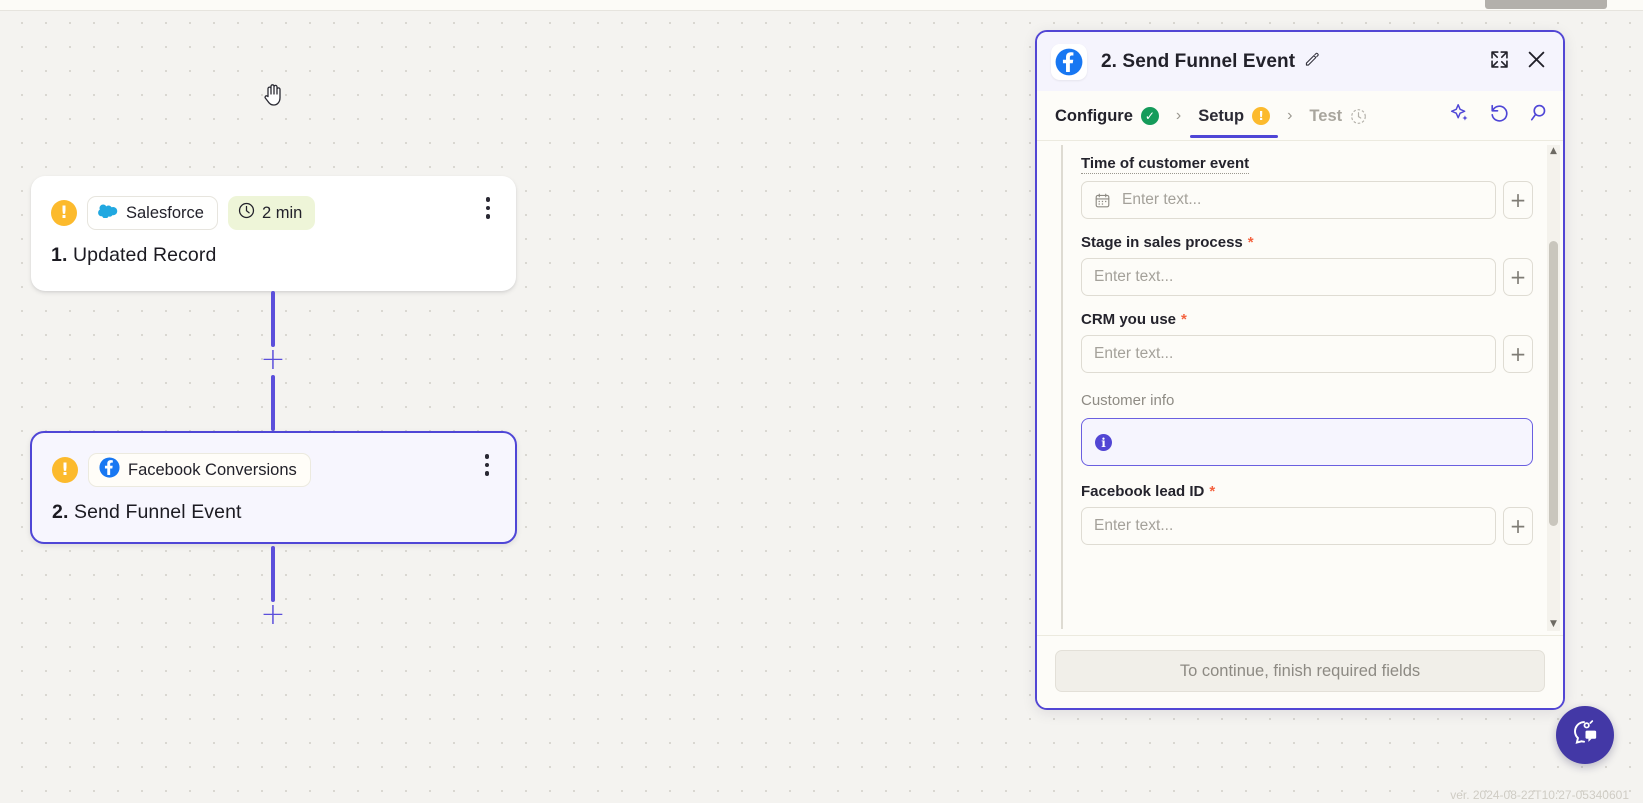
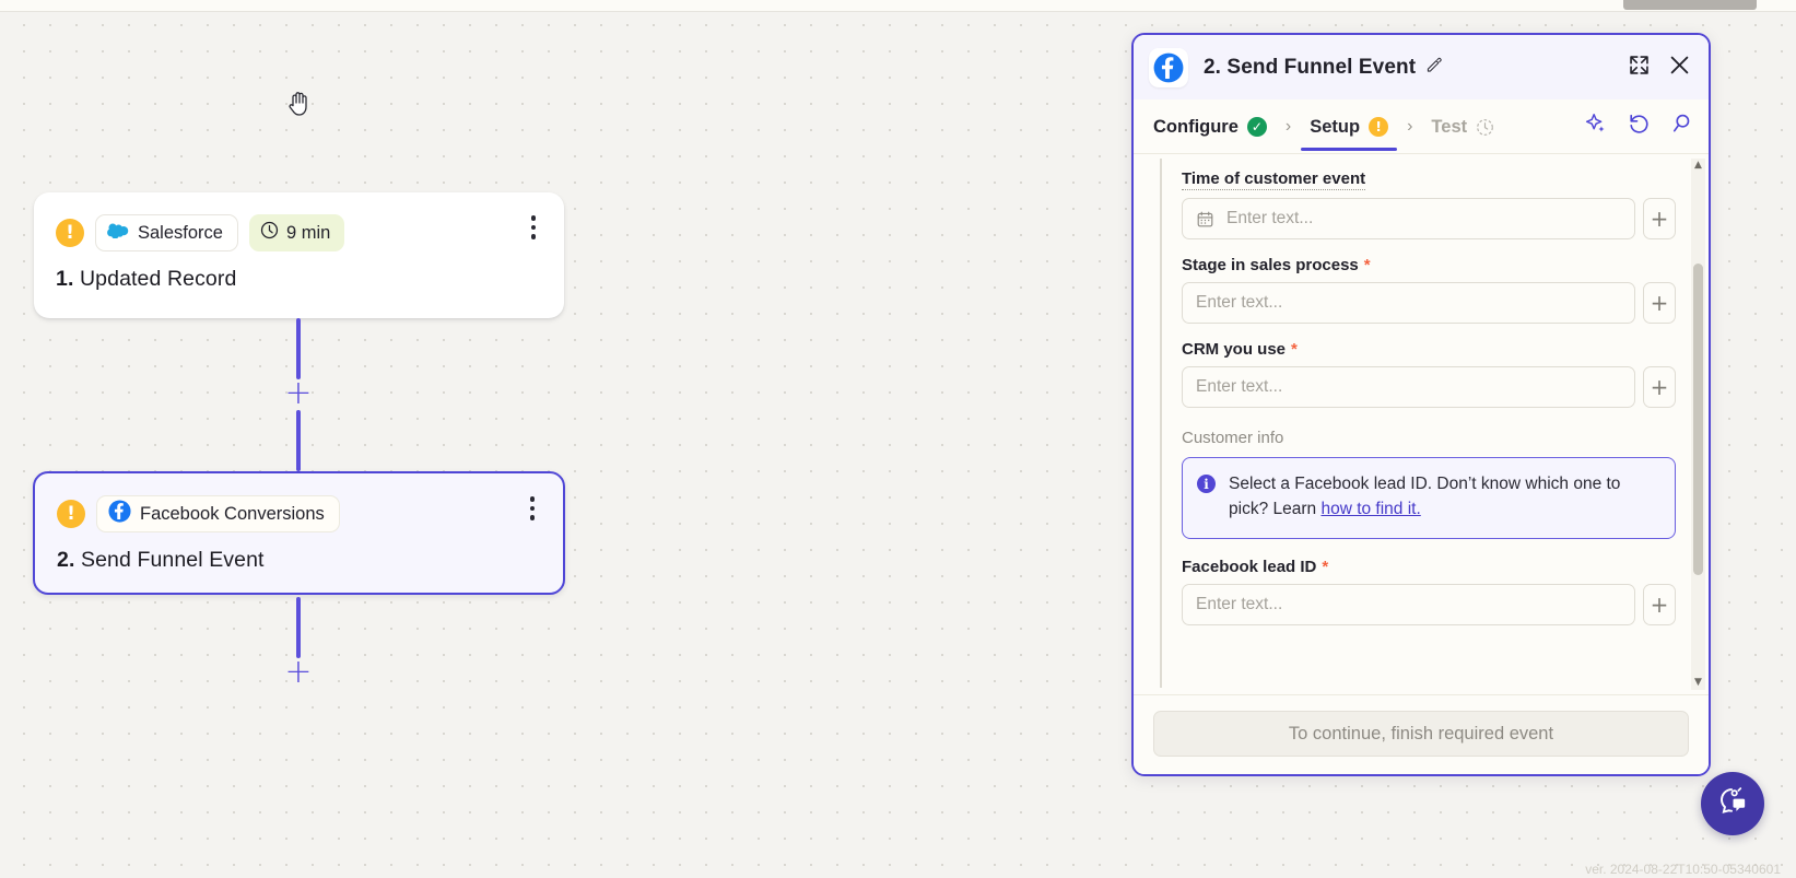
  !
  Salesforce
- 2 min
+ 9 min
  1. Updated Record
  +
  !
  Facebook Conversions
  2. Send Funnel Event
  +
  2. Send Funnel Event
  Configure
  ✓
  ›
  Setup
  !
  ›
  Test
  Time of customer event
  Enter text...
  +
  Stage in sales process
  *
  Enter text...
  +
  CRM you use
  *
  Enter text...
  +
  Customer info
  i
+ Select a Facebook lead ID. Don’t know which one to pick? Learn how to find it.
  Facebook lead ID
  *
  Enter text...
  +
  ▲
  ▼
- To continue, finish required fields
+ To continue, finish required event
- ver. 2024-08-22T10:27-05340601
+ ver. 2024-08-22T10:50-05340601
